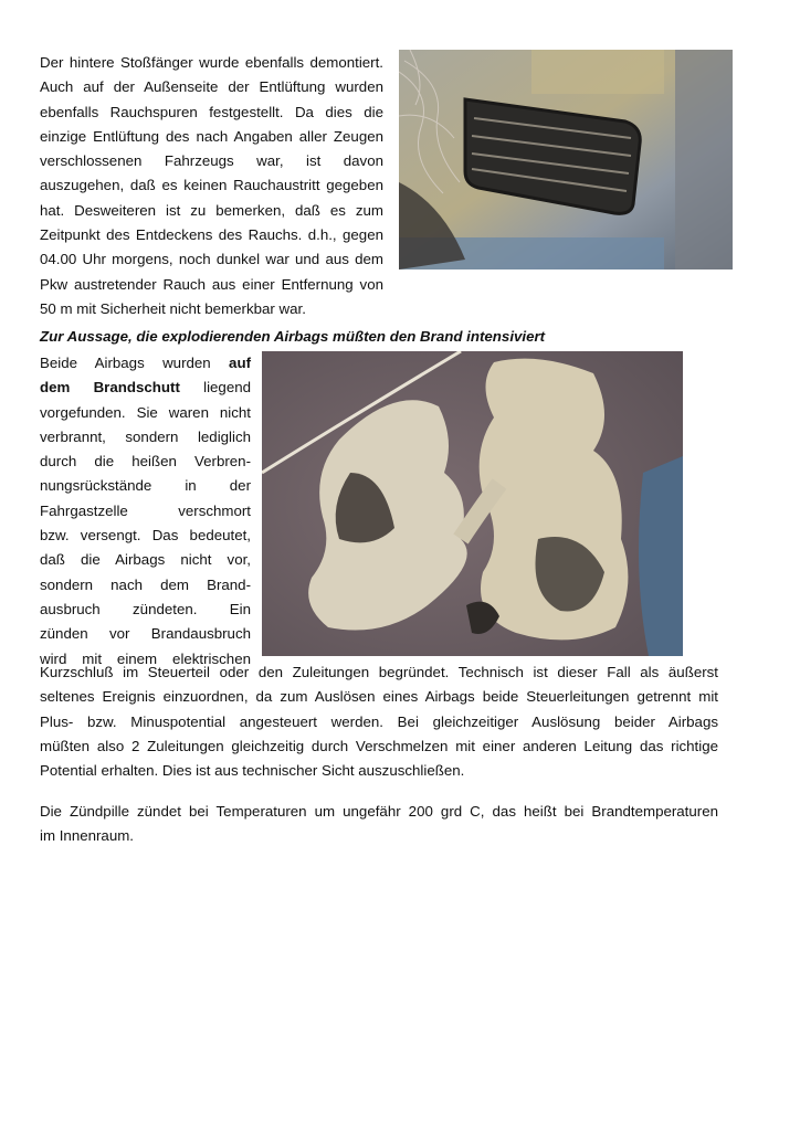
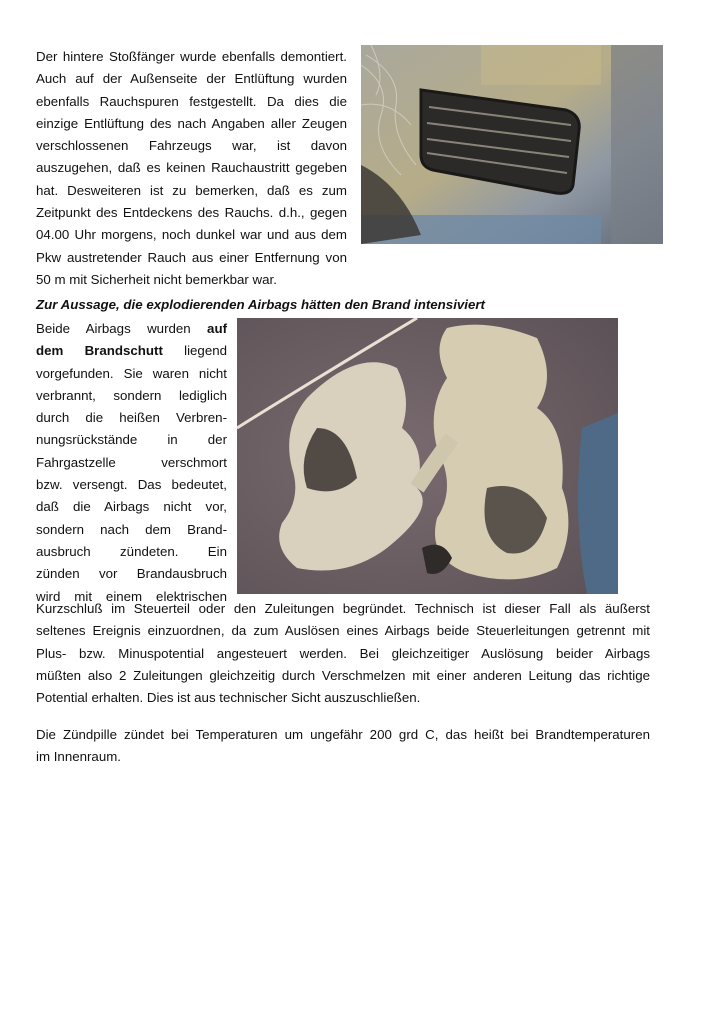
  Der hintere Stoßfänger wurde ebenfalls demontiert.
  Auch auf der Außenseite der Entlüftung wurden
  ebenfalls Rauchspuren festgestellt. Da dies die
  einzige Entlüftung des nach Angaben aller Zeugen
  verschlossenen Fahrzeugs war, ist davon
  auszugehen, daß es keinen Rauchaustritt gegeben
  hat. Desweiteren ist zu bemerken, daß es zum
  Zeitpunkt des Entdeckens des Rauchs. d.h., gegen
  04.00 Uhr morgens, noch dunkel war und aus dem
  Pkw austretender Rauch aus einer Entfernung von
  50 m mit Sicherheit nicht bemerkbar war.
- Zur Aussage, die explodierenden Airbags müßten den Brand intensiviert
+ Zur Aussage, die explodierenden Airbags hätten den Brand intensiviert
  Beide Airbags wurden auf
  dem Brandschutt liegend
  vorgefunden. Sie waren nicht
  verbrannt, sondern lediglich
  durch die heißen Verbren-
  nungsrückstände in der
  Fahrgastzelle verschmort
  bzw. versengt. Das bedeutet,
  daß die Airbags nicht vor,
  sondern nach dem Brand-
  ausbruch zündeten. Ein
  zünden vor Brandausbruch
  wird mit einem elektrischen
  Kurzschluß im Steuerteil oder den Zuleitungen begründet. Technisch ist dieser Fall als äußerst
  seltenes Ereignis einzuordnen, da zum Auslösen eines Airbags beide Steuerleitungen getrennt mit
  Plus- bzw. Minuspotential angesteuert werden. Bei gleichzeitiger Auslösung beider Airbags
  müßten also 2 Zuleitungen gleichzeitig durch Verschmelzen mit einer anderen Leitung das richtige
  Potential erhalten. Dies ist aus technischer Sicht auszuschließen.
  Die Zündpille zündet bei Temperaturen um ungefähr 200 grd C, das heißt bei Brandtemperaturen
  im Innenraum.
